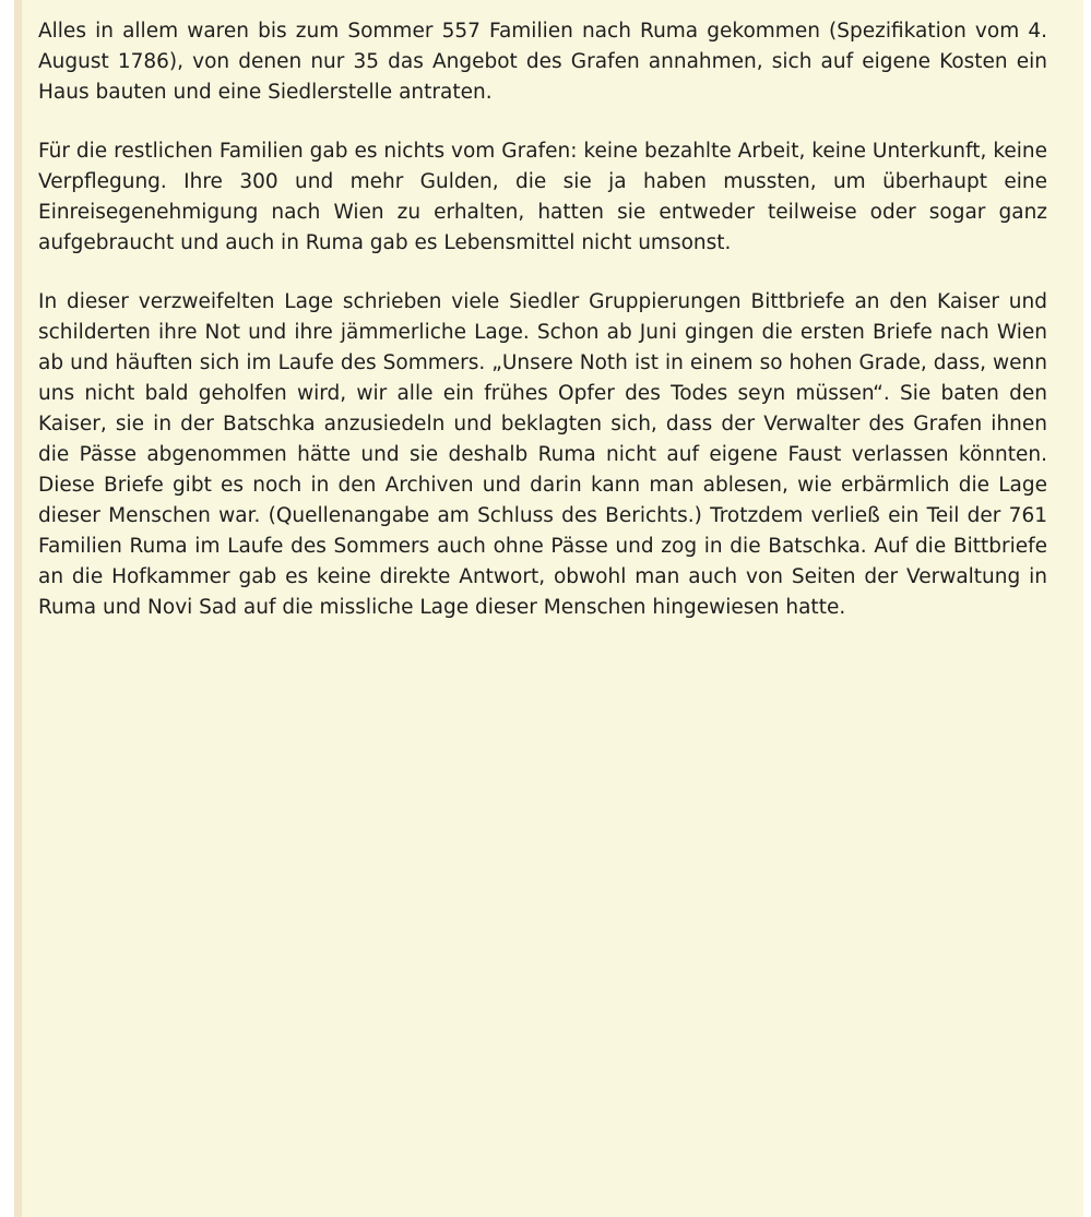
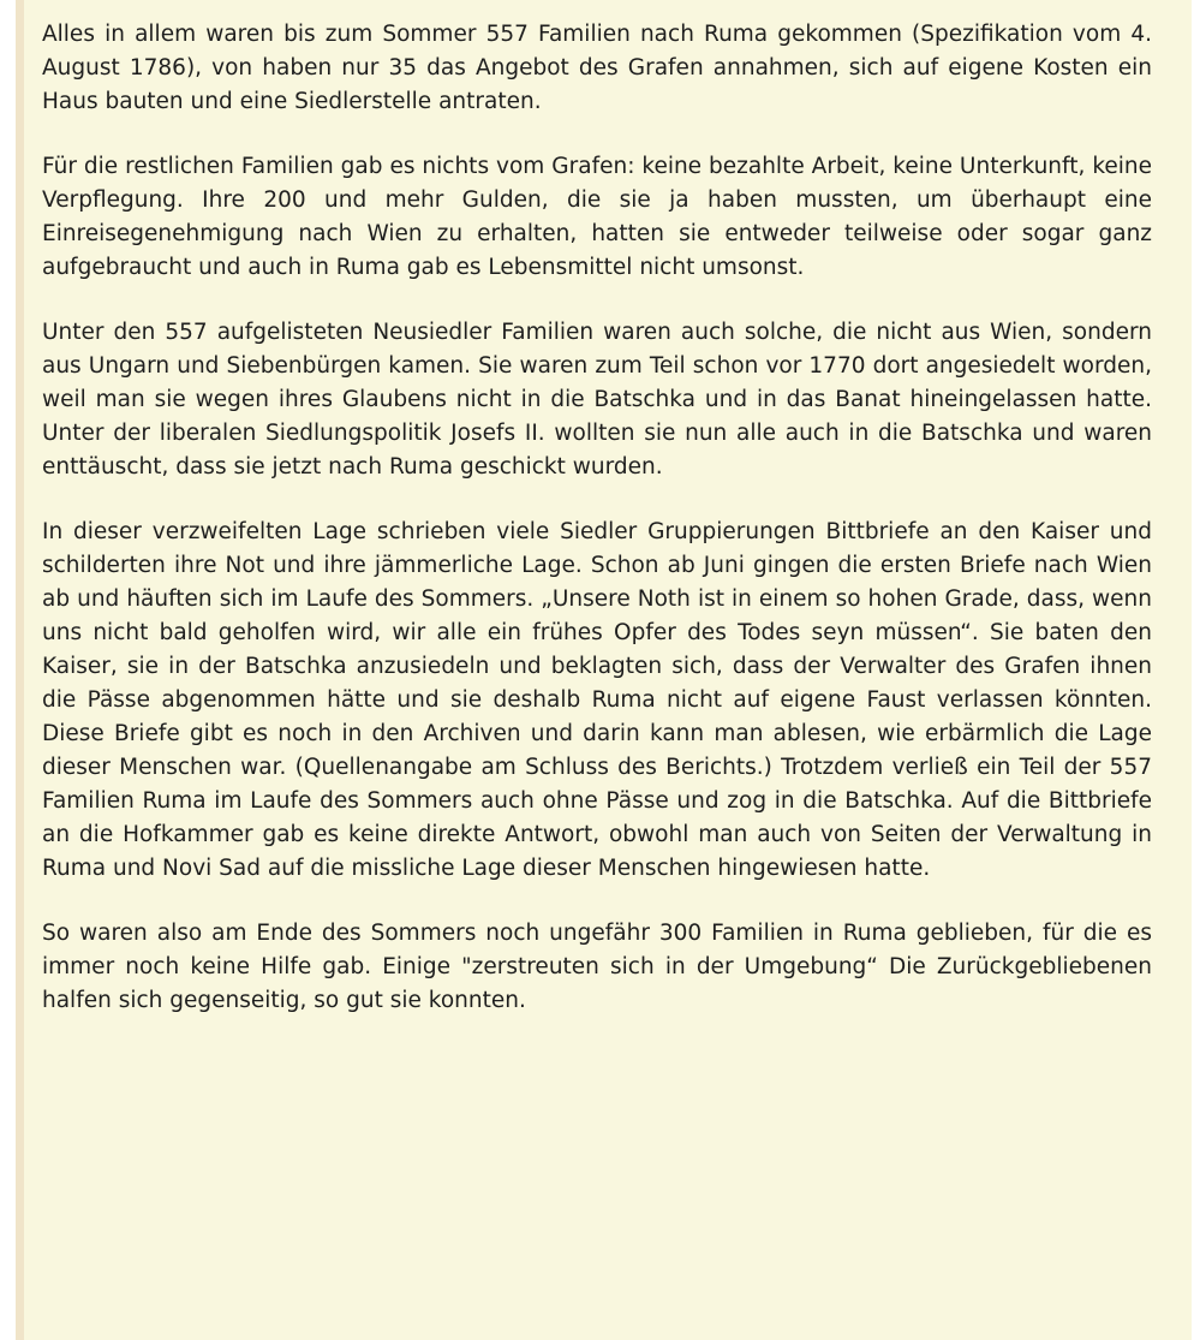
- Alles in allem waren bis zum Sommer 557 Familien nach Ruma gekommen (Spezifikation vom 4. August 1786), von denen nur 35 das Angebot des Grafen annahmen, sich auf eigene Kosten ein Haus bauten und eine Siedlerstelle antraten.
+ Alles in allem waren bis zum Sommer 557 Familien nach Ruma gekommen (Spezifikation vom 4. August 1786), von haben nur 35 das Angebot des Grafen annahmen, sich auf eigene Kosten ein Haus bauten und eine Siedlerstelle antraten.
- Für die restlichen Familien gab es nichts vom Grafen: keine bezahlte Arbeit, keine Unterkunft, keine Verpflegung. Ihre 300 und mehr Gulden, die sie ja haben mussten, um überhaupt eine Einreisegenehmigung nach Wien zu erhalten, hatten sie entweder teilweise oder sogar ganz aufgebraucht und auch in Ruma gab es Lebensmittel nicht umsonst.
+ Für die restlichen Familien gab es nichts vom Grafen: keine bezahlte Arbeit, keine Unterkunft, keine Verpflegung. Ihre 200 und mehr Gulden, die sie ja haben mussten, um überhaupt eine Einreisegenehmigung nach Wien zu erhalten, hatten sie entweder teilweise oder sogar ganz aufgebraucht und auch in Ruma gab es Lebensmittel nicht umsonst.
+ Unter den 557 aufgelisteten Neusiedler Familien waren auch solche, die nicht aus Wien, sondern aus Ungarn und Siebenbürgen kamen. Sie waren zum Teil schon vor 1770 dort angesiedelt worden, weil man sie wegen ihres Glaubens nicht in die Batschka und in das Banat hineingelassen hatte. Unter der liberalen Siedlungspolitik Josefs II. wollten sie nun alle auch in die Batschka und waren enttäuscht, dass sie jetzt nach Ruma geschickt wurden.
- In dieser verzweifelten Lage schrieben viele Siedler Gruppierungen Bittbriefe an den Kaiser und schilderten ihre Not und ihre jämmerliche Lage. Schon ab Juni gingen die ersten Briefe nach Wien ab und häuften sich im Laufe des Sommers. „Unsere Noth ist in einem so hohen Grade, dass, wenn uns nicht bald geholfen wird, wir alle ein frühes Opfer des Todes seyn müssen“. Sie baten den Kaiser, sie in der Batschka anzusiedeln und beklagten sich, dass der Verwalter des Grafen ihnen die Pässe abgenommen hätte und sie deshalb Ruma nicht auf eigene Faust verlassen könnten. Diese Briefe gibt es noch in den Archiven und darin kann man ablesen, wie erbärmlich die Lage dieser Menschen war. (Quellenangabe am Schluss des Berichts.) Trotzdem verließ ein Teil der 761 Familien Ruma im Laufe des Sommers auch ohne Pässe und zog in die Batschka. Auf die Bittbriefe an die Hofkammer gab es keine direkte Antwort, obwohl man auch von Seiten der Verwaltung in Ruma und Novi Sad auf die missliche Lage dieser Menschen hingewiesen hatte.
+ In dieser verzweifelten Lage schrieben viele Siedler Gruppierungen Bittbriefe an den Kaiser und schilderten ihre Not und ihre jämmerliche Lage. Schon ab Juni gingen die ersten Briefe nach Wien ab und häuften sich im Laufe des Sommers. „Unsere Noth ist in einem so hohen Grade, dass, wenn uns nicht bald geholfen wird, wir alle ein frühes Opfer des Todes seyn müssen“. Sie baten den Kaiser, sie in der Batschka anzusiedeln und beklagten sich, dass der Verwalter des Grafen ihnen die Pässe abgenommen hätte und sie deshalb Ruma nicht auf eigene Faust verlassen könnten. Diese Briefe gibt es noch in den Archiven und darin kann man ablesen, wie erbärmlich die Lage dieser Menschen war. (Quellenangabe am Schluss des Berichts.) Trotzdem verließ ein Teil der 557 Familien Ruma im Laufe des Sommers auch ohne Pässe und zog in die Batschka. Auf die Bittbriefe an die Hofkammer gab es keine direkte Antwort, obwohl man auch von Seiten der Verwaltung in Ruma und Novi Sad auf die missliche Lage dieser Menschen hingewiesen hatte.
+ So waren also am Ende des Sommers noch ungefähr 300 Familien in Ruma geblieben, für die es immer noch keine Hilfe gab. Einige "zerstreuten sich in der Umgebung“ Die Zurückgebliebenen halfen sich gegenseitig, so gut sie konnten.
